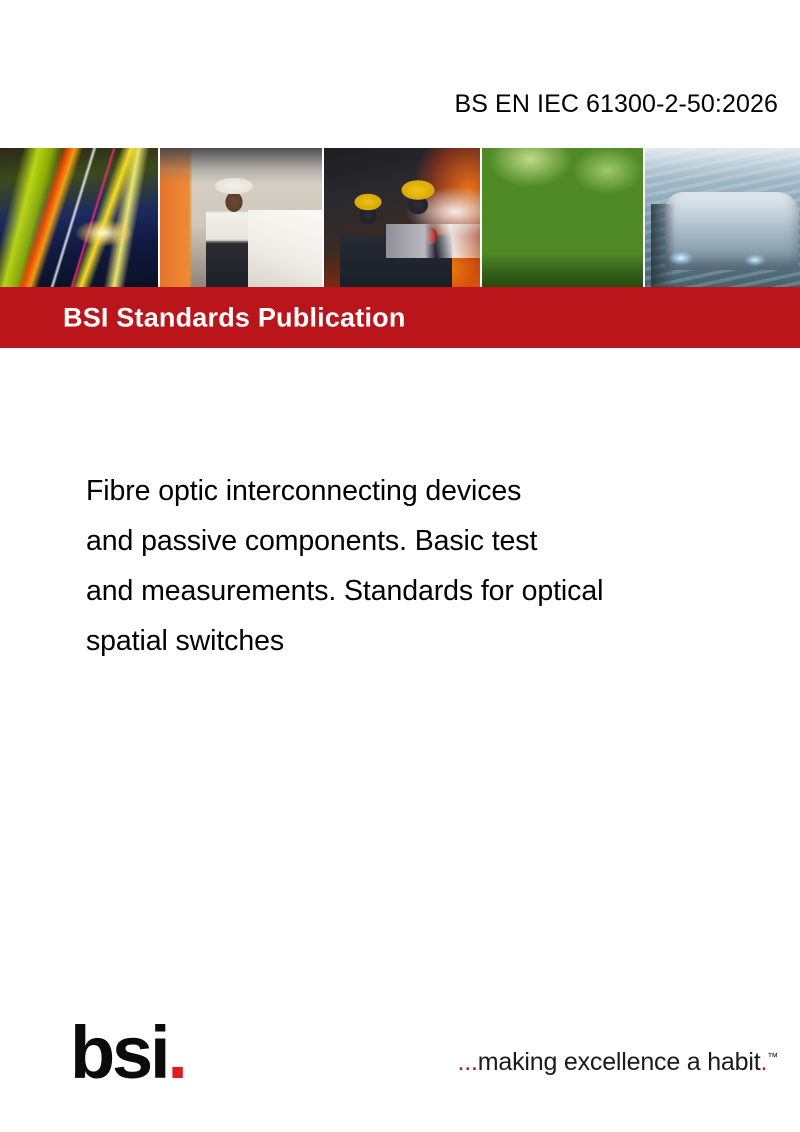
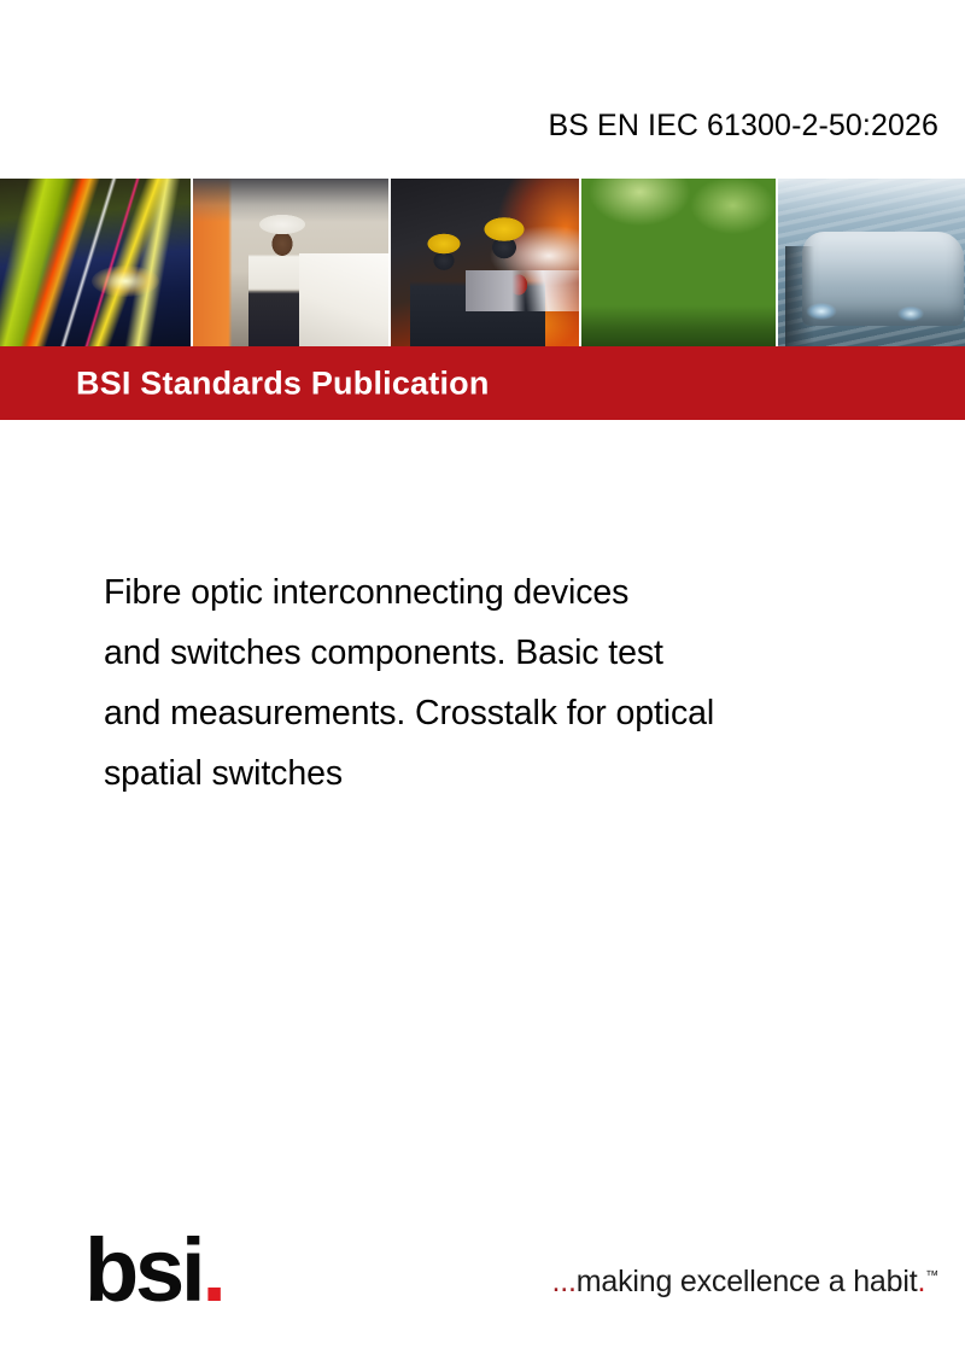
  BS EN IEC 61300-2-50:2026
  BSI Standards Publication
  Fibre optic interconnecting devices
- and passive components. Basic test
+ and switches components. Basic test
- and measurements. Standards for optical
+ and measurements. Crosstalk for optical
  spatial switches
  bsi.
  ...making excellence a habit.™
